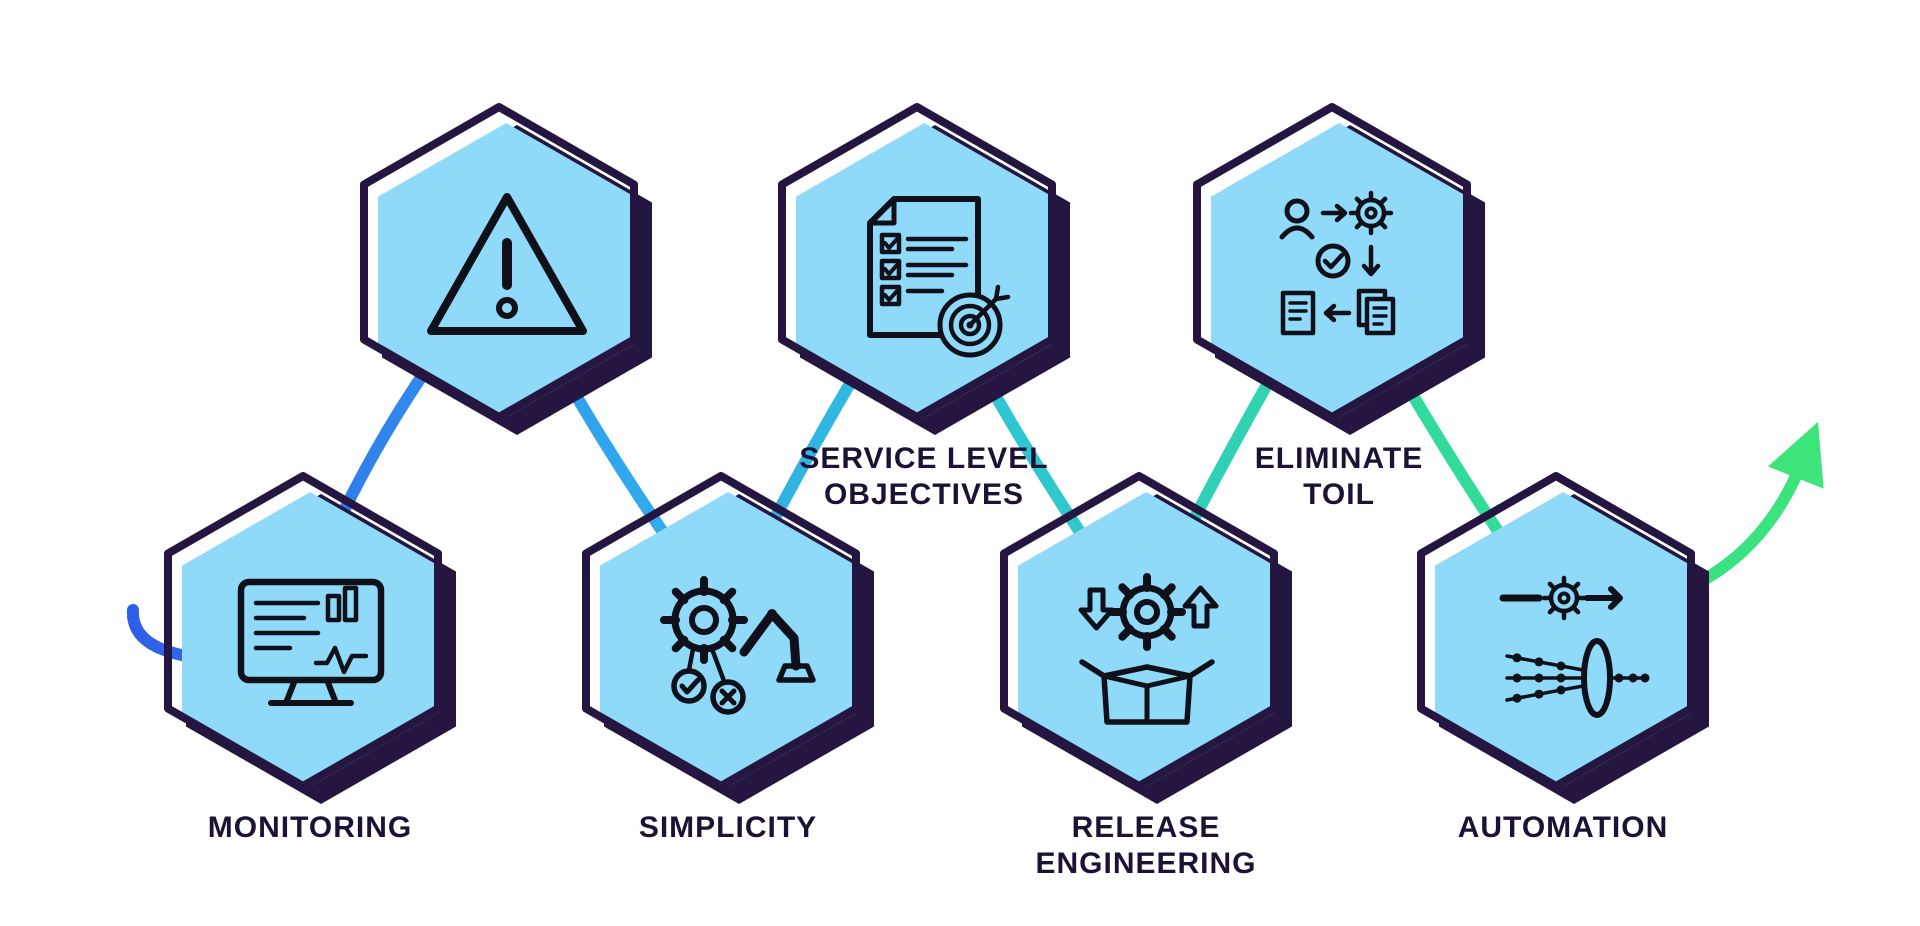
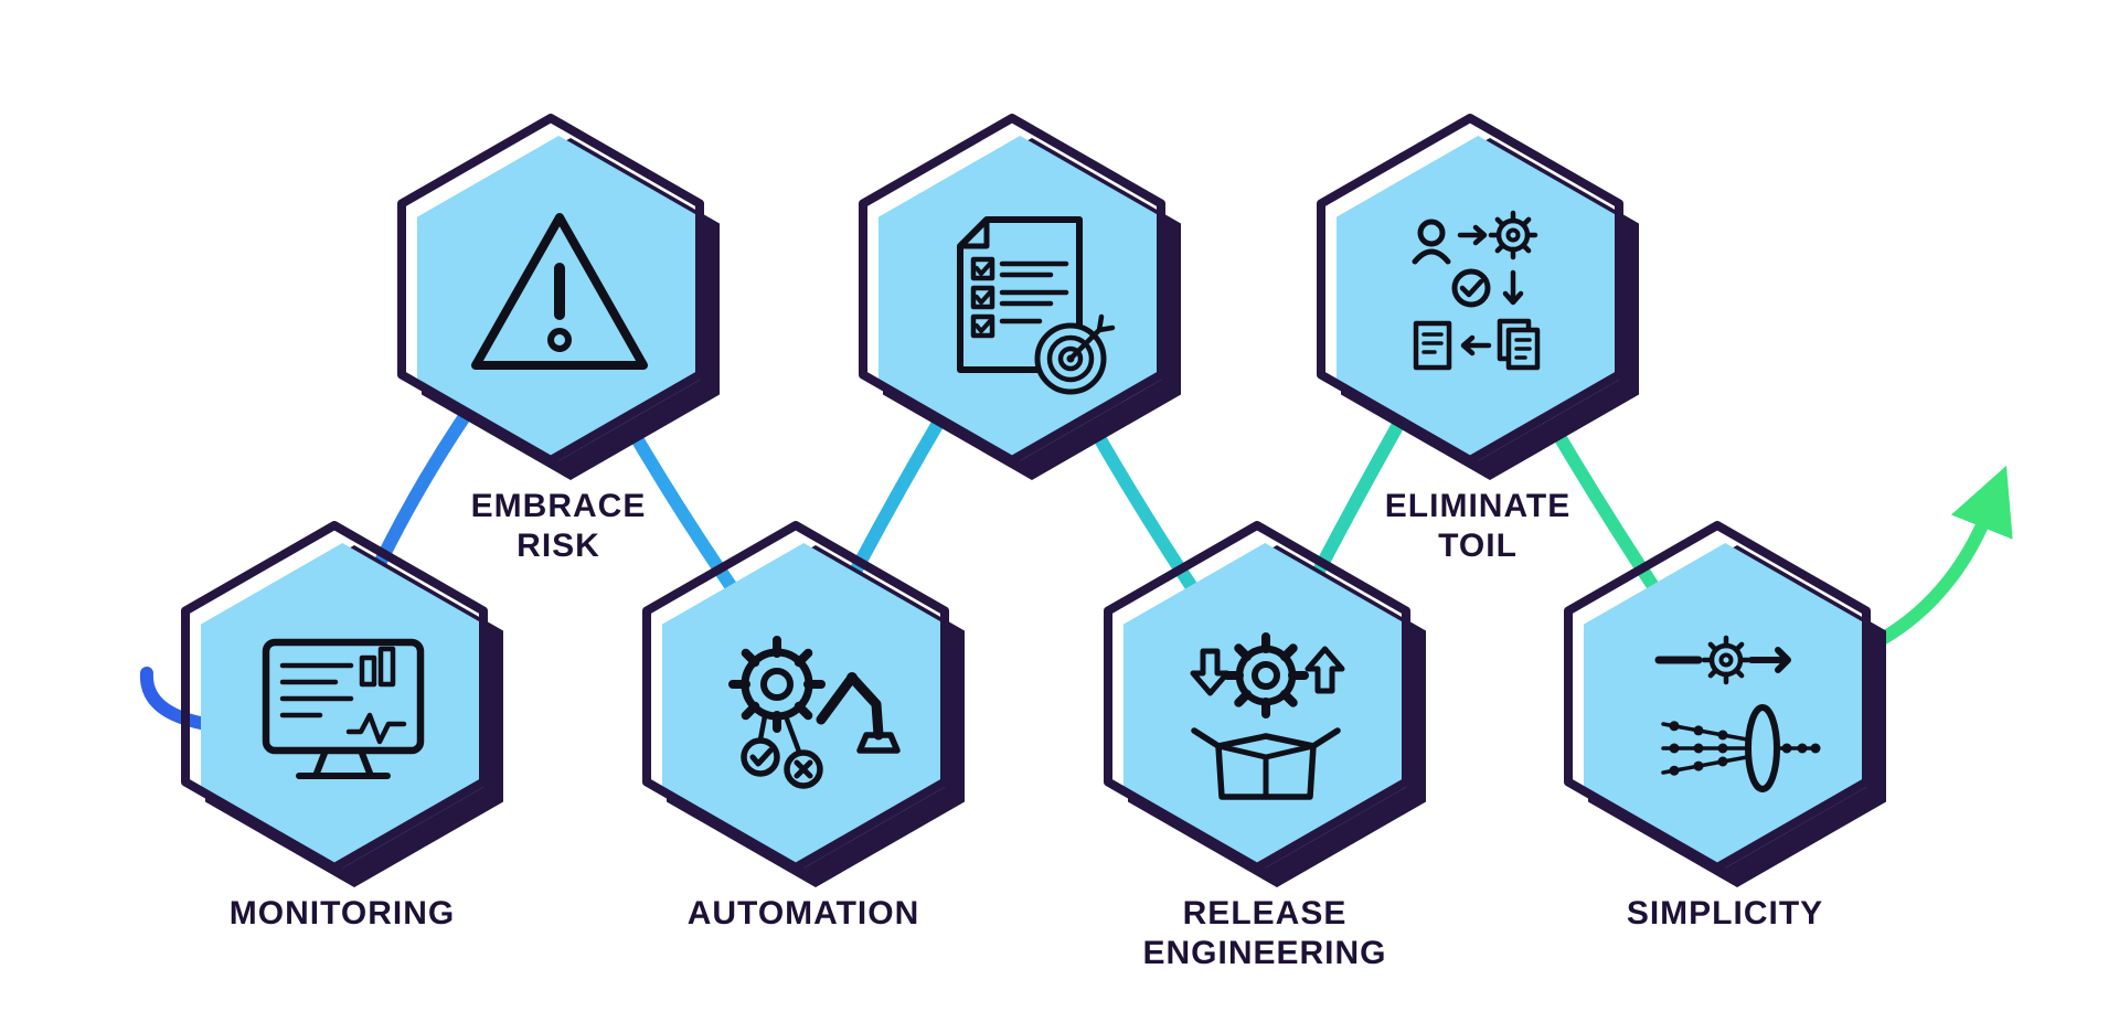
  MONITORING
+ EMBRACE
+ RISK
- SIMPLICITY
+ AUTOMATION
- SERVICE LEVEL
- OBJECTIVES
  RELEASE
  ENGINEERING
  ELIMINATE
  TOIL
- AUTOMATION
+ SIMPLICITY
